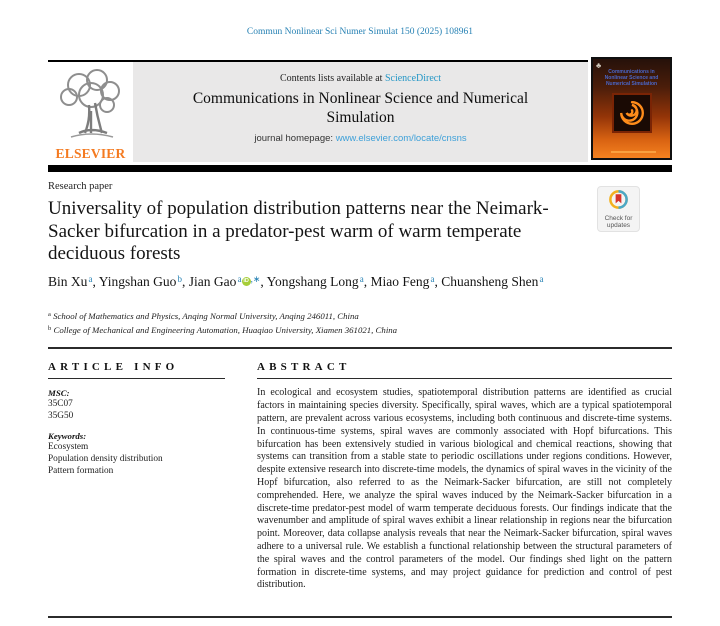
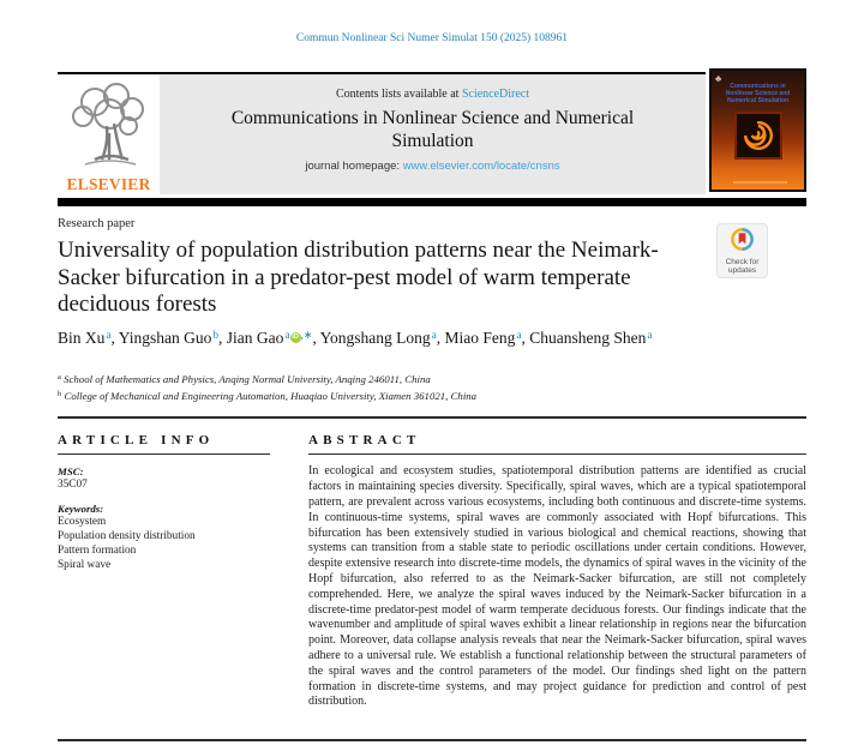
  Commun Nonlinear Sci Numer Simulat 150 (2025) 108961
  ELSEVIER
  Contents lists available at ScienceDirect
  Communications in Nonlinear Science and Numerical Simulation
  journal homepage: www.elsevier.com/locate/cnsns
  ♣
  Research paper
- Universality of population distribution patterns near the Neimark-Sacker bifurcation in a predator-pest warm of warm temperate deciduous forests
+ Universality of population distribution patterns near the Neimark-Sacker bifurcation in a predator-pest model of warm temperate deciduous forests
  Bin Xu a, Yingshan Guo b, Jian Gao a ,∗, Yongshang Long a, Miao Feng a, Chuansheng Shen a
  School of Mathematics and Physics, Anqing Normal University, Anqing 246011, China
  College of Mechanical and Engineering Automation, Huaqiao University, Xiamen 361021, China
  ARTICLE INFO
  MSC:
  35C07
- 35G50
  Keywords:
  Ecosystem
  Population density distribution
  Pattern formation
+ Spiral wave
  ABSTRACT
- In ecological and ecosystem studies, spatiotemporal distribution patterns are identified as crucial factors in maintaining species diversity. Specifically, spiral waves, which are a typical spatiotemporal pattern, are prevalent across various ecosystems, including both continuous and discrete-time systems. In continuous-time systems, spiral waves are commonly associated with Hopf bifurcations. This bifurcation has been extensively studied in various biological and chemical reactions, showing that systems can transition from a stable state to periodic oscillations under regions conditions. However, despite extensive research into discrete-time models, the dynamics of spiral waves in the vicinity of the Hopf bifurcation, also referred to as the Neimark-Sacker bifurcation, are still not completely comprehended. Here, we analyze the spiral waves induced by the Neimark-Sacker bifurcation in a discrete-time predator-pest model of warm temperate deciduous forests. Our findings indicate that the wavenumber and amplitude of spiral waves exhibit a linear relationship in regions near the bifurcation point. Moreover, data collapse analysis reveals that near the Neimark-Sacker bifurcation, spiral waves adhere to a universal rule. We establish a functional relationship between the structural parameters of the spiral waves and the control parameters of the model. Our findings shed light on the pattern formation in discrete-time systems, and may project guidance for prediction and control of pest distribution.
+ In ecological and ecosystem studies, spatiotemporal distribution patterns are identified as crucial factors in maintaining species diversity. Specifically, spiral waves, which are a typical spatiotemporal pattern, are prevalent across various ecosystems, including both continuous and discrete-time systems. In continuous-time systems, spiral waves are commonly associated with Hopf bifurcations. This bifurcation has been extensively studied in various biological and chemical reactions, showing that systems can transition from a stable state to periodic oscillations under certain conditions. However, despite extensive research into discrete-time models, the dynamics of spiral waves in the vicinity of the Hopf bifurcation, also referred to as the Neimark-Sacker bifurcation, are still not completely comprehended. Here, we analyze the spiral waves induced by the Neimark-Sacker bifurcation in a discrete-time predator-pest model of warm temperate deciduous forests. Our findings indicate that the wavenumber and amplitude of spiral waves exhibit a linear relationship in regions near the bifurcation point. Moreover, data collapse analysis reveals that near the Neimark-Sacker bifurcation, spiral waves adhere to a universal rule. We establish a functional relationship between the structural parameters of the spiral waves and the control parameters of the model. Our findings shed light on the pattern formation in discrete-time systems, and may project guidance for prediction and control of pest distribution.
